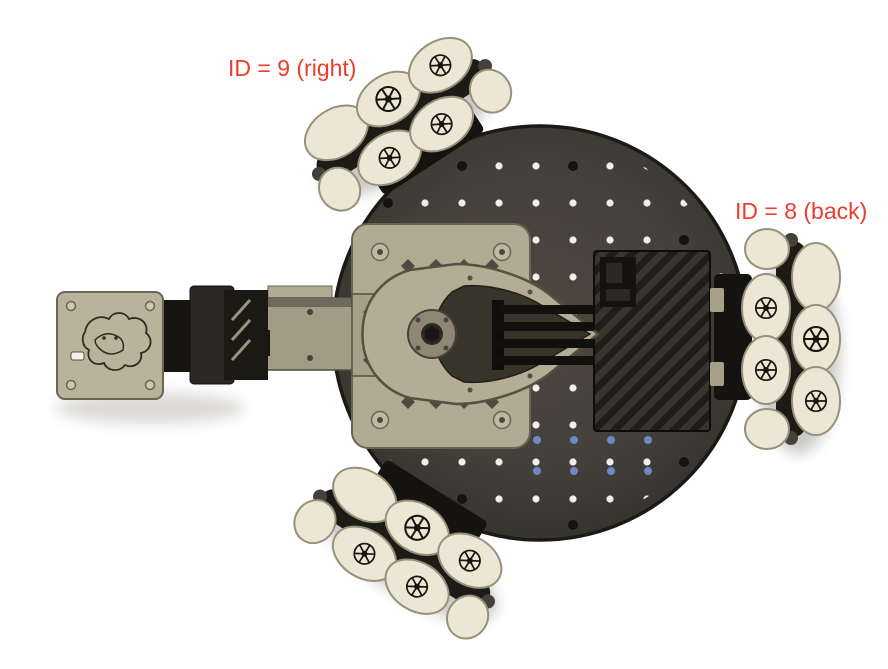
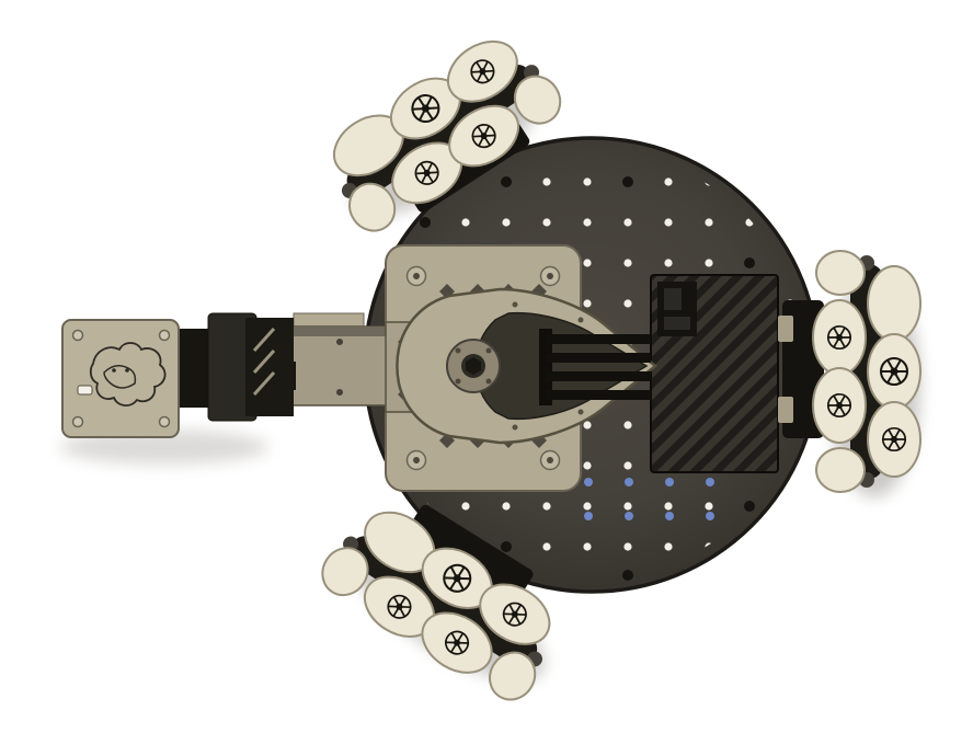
- ID = 9 (right)
- ID = 8 (back)
